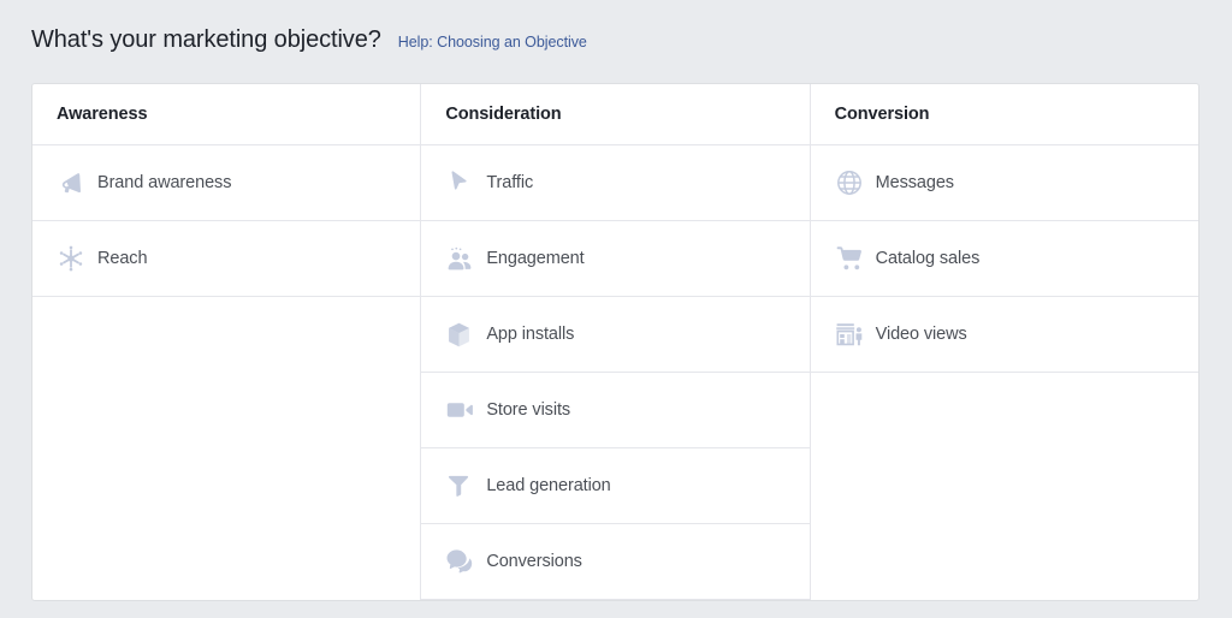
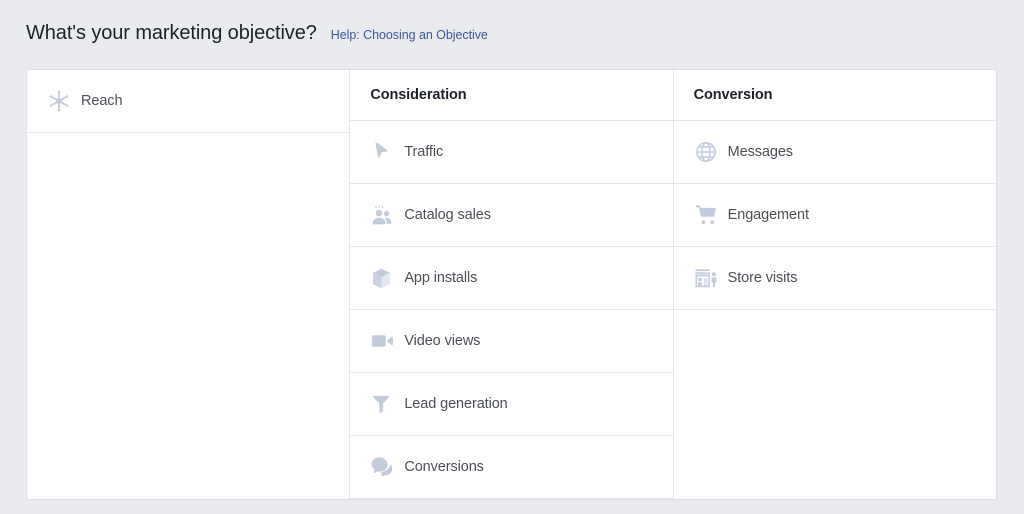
  What's your marketing objective?
  Help: Choosing an Objective
- Awareness
- Brand awareness
  Reach
  Consideration
  Traffic
- Engagement
+ Catalog sales
  App installs
- Store visits
+ Video views
  Lead generation
  Conversions
  Conversion
  Messages
- Catalog sales
+ Engagement
- Video views
+ Store visits
